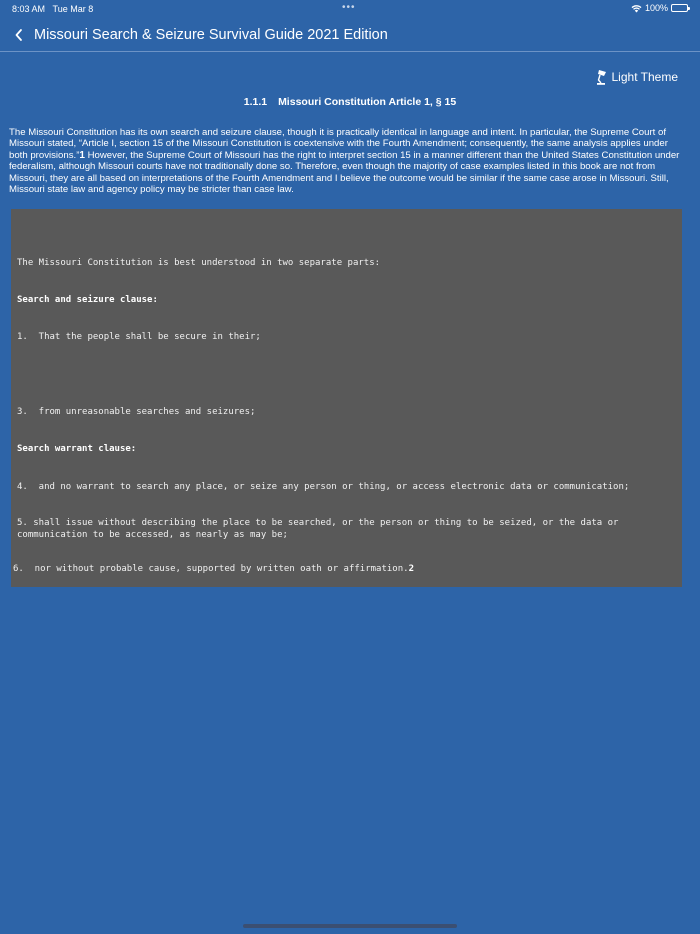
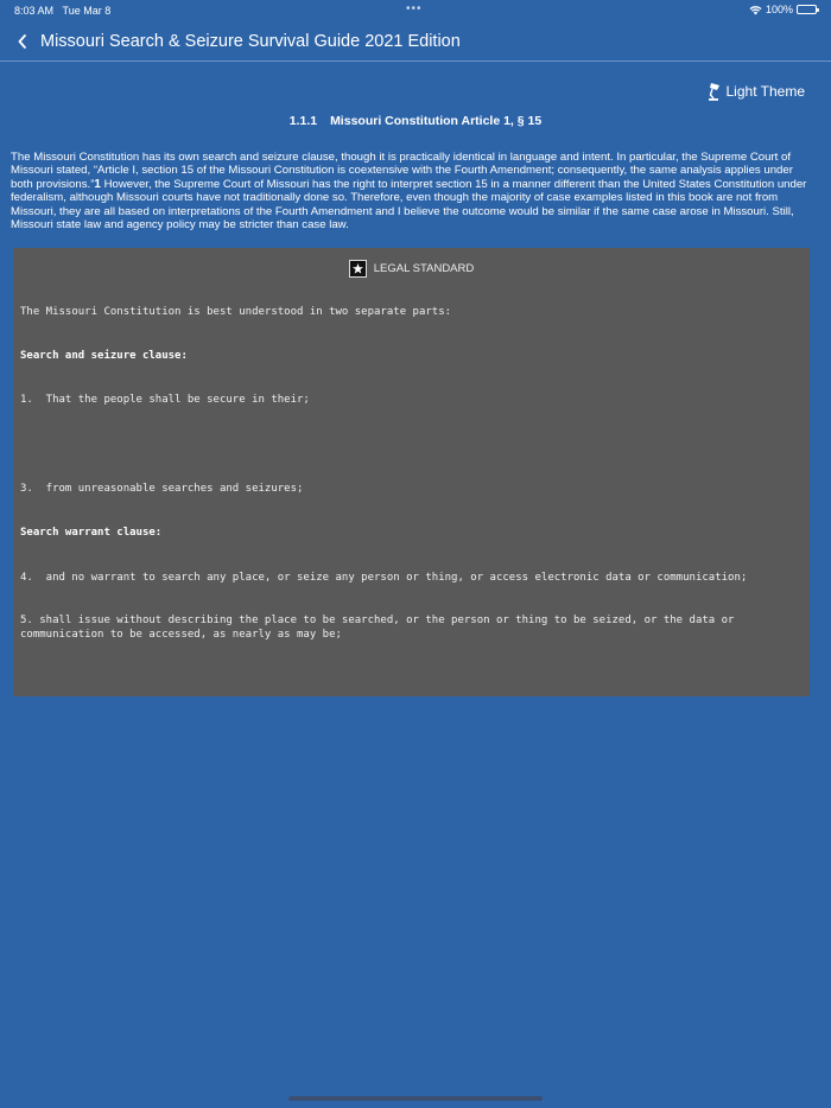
  8:03 AM Tue Mar 8
  •••
  100%
  Missouri Search & Seizure Survival Guide 2021 Edition
  Light Theme
  1.1.1 Missouri Constitution Article 1, § 15
  The Missouri Constitution has its own search and seizure clause, though it is practically identical in language and intent. In particular, the Supreme Court of Missouri stated, “Article I, section 15 of the Missouri Constitution is coextensive with the Fourth Amendment; consequently, the same analysis applies under both provisions.”1 However, the Supreme Court of Missouri has the right to interpret section 15 in a manner different than the United States Constitution under federalism, although Missouri courts have not traditionally done so. Therefore, even though the majority of case examples listed in this book are not from Missouri, they are all based on interpretations of the Fourth Amendment and I believe the outcome would be similar if the same case arose in Missouri. Still, Missouri state law and agency policy may be stricter than case law.
+ LEGAL STANDARD
  The Missouri Constitution is best understood in two separate parts:
  Search and seizure clause:
  1. That the people shall be secure in their;
  3. from unreasonable searches and seizures;
  Search warrant clause:
  4. and no warrant to search any place, or seize any person or thing, or access electronic data or communication;
  5. shall issue without describing the place to be searched, or the person or thing to be seized, or the data or communication to be accessed, as nearly as may be;
- 6. nor without probable cause, supported by written oath or affirmation.2
